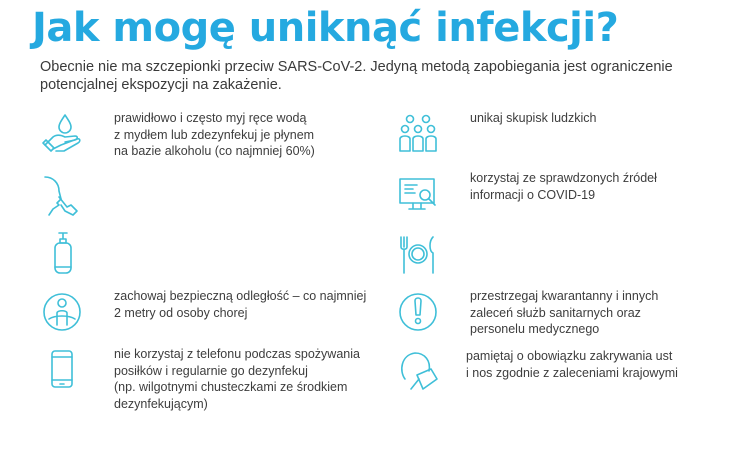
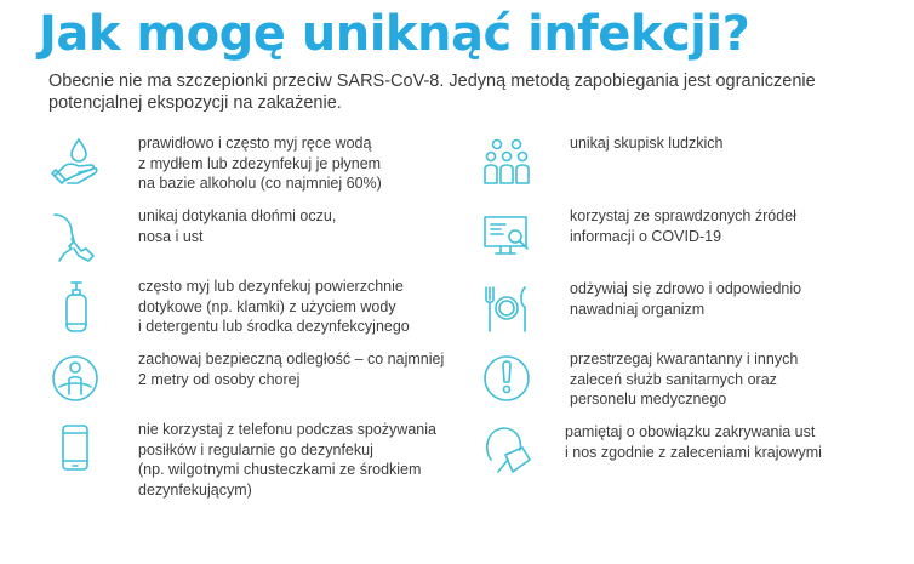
  Jak mogę uniknąć infekcji?
- Obecnie nie ma szczepionki przeciw SARS-CoV-2. Jedyną metodą zapobiegania jest ograniczenie potencjalnej ekspozycji na zakażenie.
+ Obecnie nie ma szczepionki przeciw SARS-CoV-8. Jedyną metodą zapobiegania jest ograniczenie potencjalnej ekspozycji na zakażenie.
  prawidłowo i często myj ręce wodą
  z mydłem lub zdezynfekuj je płynem
  na bazie alkoholu (co najmniej 60%)
+ unikaj dotykania dłońmi oczu,
+ nosa i ust
+ często myj lub dezynfekuj powierzchnie
+ dotykowe (np. klamki) z użyciem wody
+ i detergentu lub środka dezynfekcyjnego
  zachowaj bezpieczną odległość – co najmniej
  2 metry od osoby chorej
  nie korzystaj z telefonu podczas spożywania
  posiłków i regularnie go dezynfekuj
  (np. wilgotnymi chusteczkami ze środkiem
  dezynfekującym)
  unikaj skupisk ludzkich
  korzystaj ze sprawdzonych źródeł
  informacji o COVID-19
+ odżywiaj się zdrowo i odpowiednio
+ nawadniaj organizm
  przestrzegaj kwarantanny i innych
  zaleceń służb sanitarnych oraz
  personelu medycznego
  pamiętaj o obowiązku zakrywania ust
  i nos zgodnie z zaleceniami krajowymi
